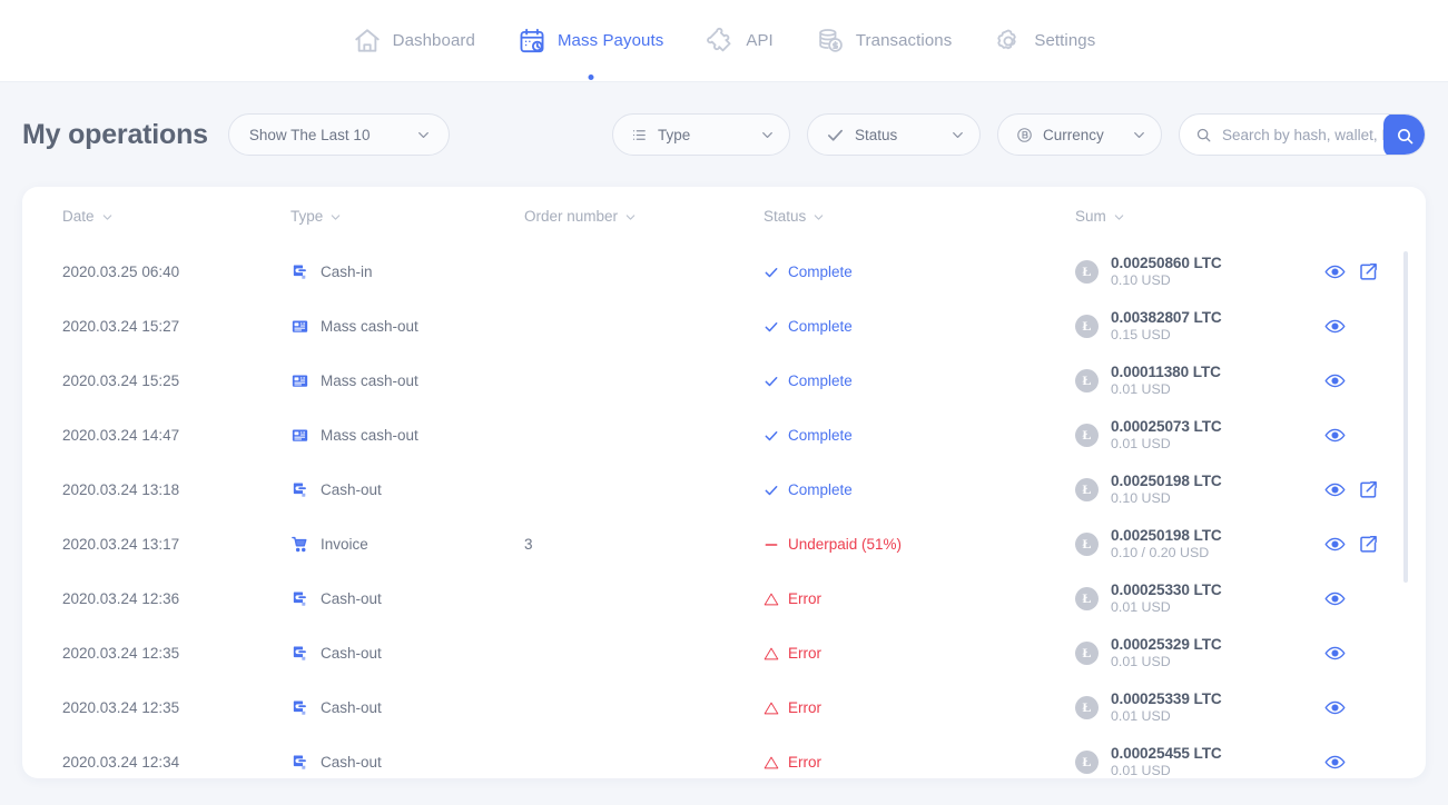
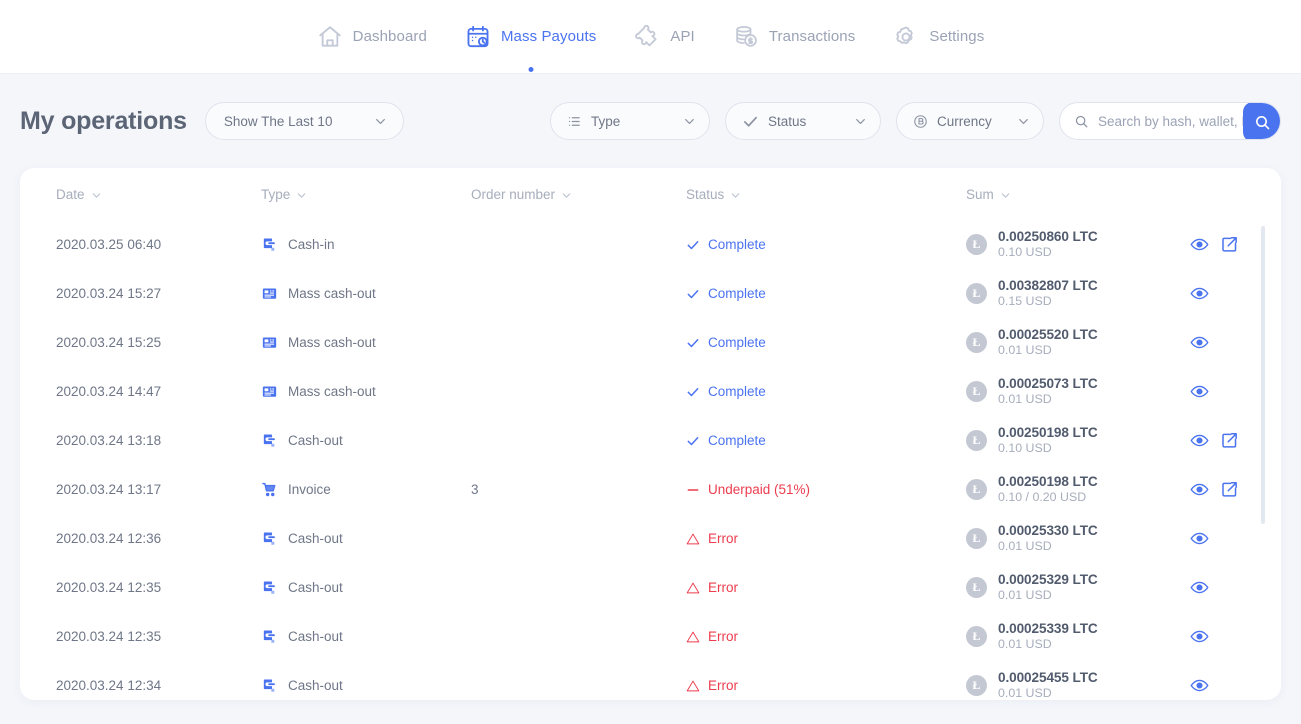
  Dashboard
  Mass Payouts
  API
  Transactions
  Settings
  My operations
  Show The Last 10
  Type
  Status
  Currency
  Search by hash, wallet,
  Date
  Type
  Order number
  Status
  Sum
  2020.03.25 06:40
  Cash-in
  Complete
  Ł
  0.00250860 LTC
  0.10 USD
  2020.03.24 15:27
  Mass cash-out
  Complete
  Ł
  0.00382807 LTC
  0.15 USD
  2020.03.24 15:25
  Mass cash-out
  Complete
  Ł
- 0.00011380 LTC
+ 0.00025520 LTC
  0.01 USD
  2020.03.24 14:47
  Mass cash-out
  Complete
  Ł
  0.00025073 LTC
  0.01 USD
  2020.03.24 13:18
  Cash-out
  Complete
  Ł
  0.00250198 LTC
  0.10 USD
  2020.03.24 13:17
  Invoice
  3
  Underpaid (51%)
  Ł
  0.00250198 LTC
  0.10 / 0.20 USD
  2020.03.24 12:36
  Cash-out
  Error
  Ł
  0.00025330 LTC
  0.01 USD
  2020.03.24 12:35
  Cash-out
  Error
  Ł
  0.00025329 LTC
  0.01 USD
  2020.03.24 12:35
  Cash-out
  Error
  Ł
  0.00025339 LTC
  0.01 USD
  2020.03.24 12:34
  Cash-out
  Error
  Ł
  0.00025455 LTC
  0.01 USD
